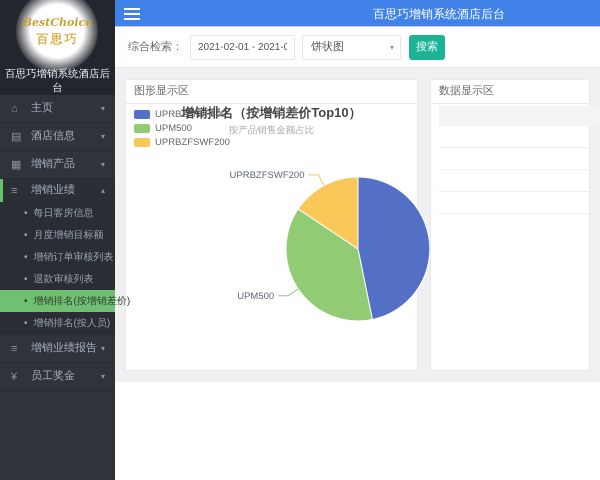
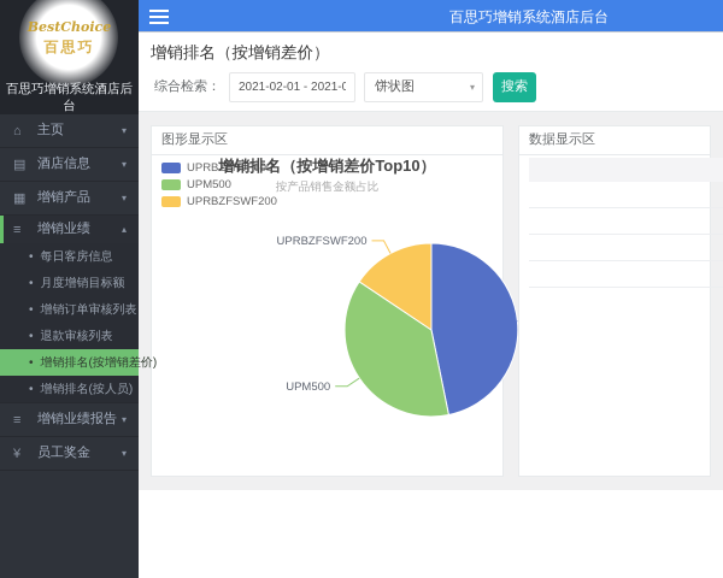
  BestChoice
  百思巧
  百思巧增销系统酒店后台
  ⌂
  主页
  ▾
  ▤
  酒店信息
  ▾
  ▦
  增销产品
  ▾
  ≡
  增销业绩
  ▴
  •
  每日客房信息
  •
  月度增销目标额
  •
  增销订单审核列表
  •
  退款审核列表
  •
  增销排名(按增销差价)
  •
  增销排名(按人员)
  ≡
  增销业绩报告
  ▾
  ¥
  员工奖金
  ▾
  百思巧增销系统酒店后台
+ 增销排名（按增销差价）
  综合检索：
  2021-02-01 - 2021-0
  饼状图
  ▾
  搜索
  图形显示区
  UPRBZFHJF600
  UPM500
  UPRBZFSWF200
  增销排名（按增销差价Top10）
  按产品销售金额占比
  UPM500
  UPRBZFSWF200
  数据显示区
